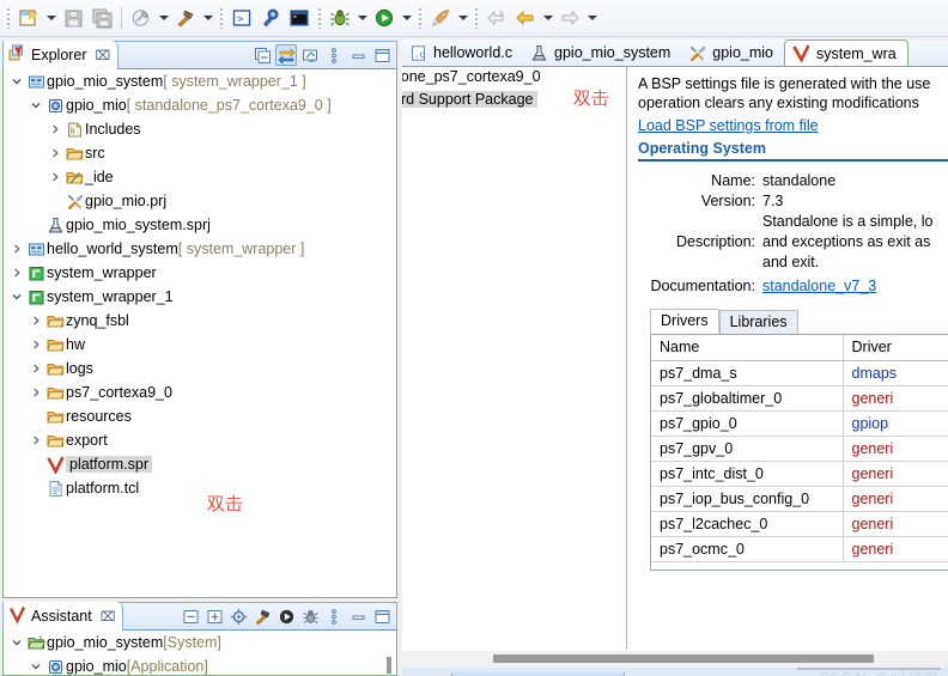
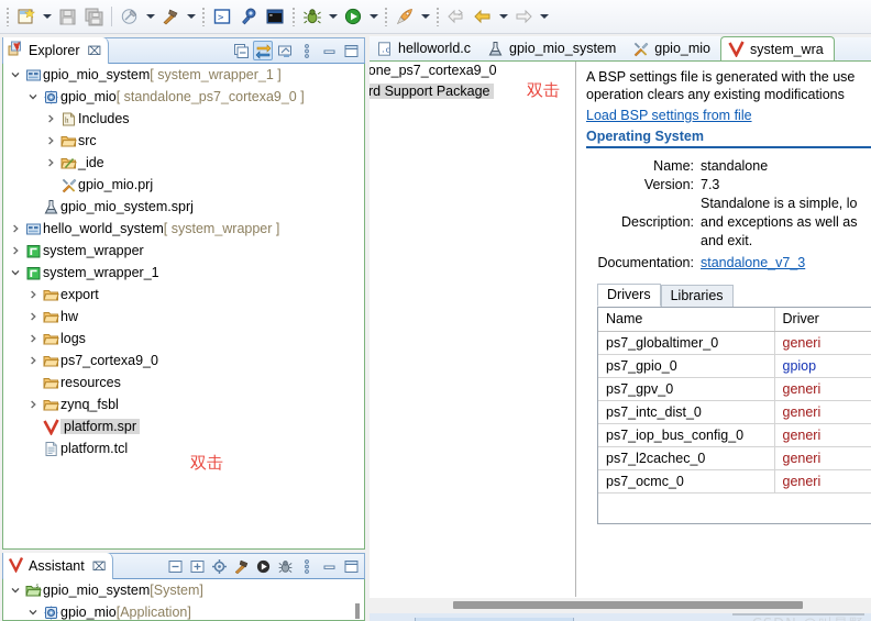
  >
  Explorer
  ⌧
  gpio_mio_system
  [ system_wrapper_1 ]
  gpio_mio
  [ standalone_ps7_cortexa9_0 ]
  h
  Includes
  src
  _ide
  gpio_mio.prj
  gpio_mio_system.sprj
  hello_world_system
  [ system_wrapper ]
  system_wrapper
  system_wrapper_1
- zynq_fsbl
+ export
  hw
  logs
  ps7_cortexa9_0
  resources
- export
+ zynq_fsbl
  platform.spr
  platform.tcl
  双击
  Assistant
  ⌧
  gpio_mio_system
  [System]
  gpio_mio
  [Application]
  .c
  helloworld.c
  gpio_mio_system
  gpio_mio
  system_wra
  one_ps7_cortexa9_0
  rd Support Package
  双击
  A BSP settings file is generated with the use
  operation clears any existing modifications
  Load BSP settings from file
  Operating System
  Name:
  standalone
  Version:
  7.3
  Description:
  Standalone is a simple, lo
- and exceptions as exit as
+ and exceptions as well as
  and exit.
  Documentation:
  standalone_v7_3
  Drivers
  Libraries
  Name	Driver
- ps7_dma_s	dmaps
  ps7_globaltimer_0	generi
  ps7_gpio_0	gpiop
  ps7_gpv_0	generi
  ps7_intc_dist_0	generi
  ps7_iop_bus_config_0	generi
  ps7_l2cachec_0	generi
  ps7_ocmc_0	generi
